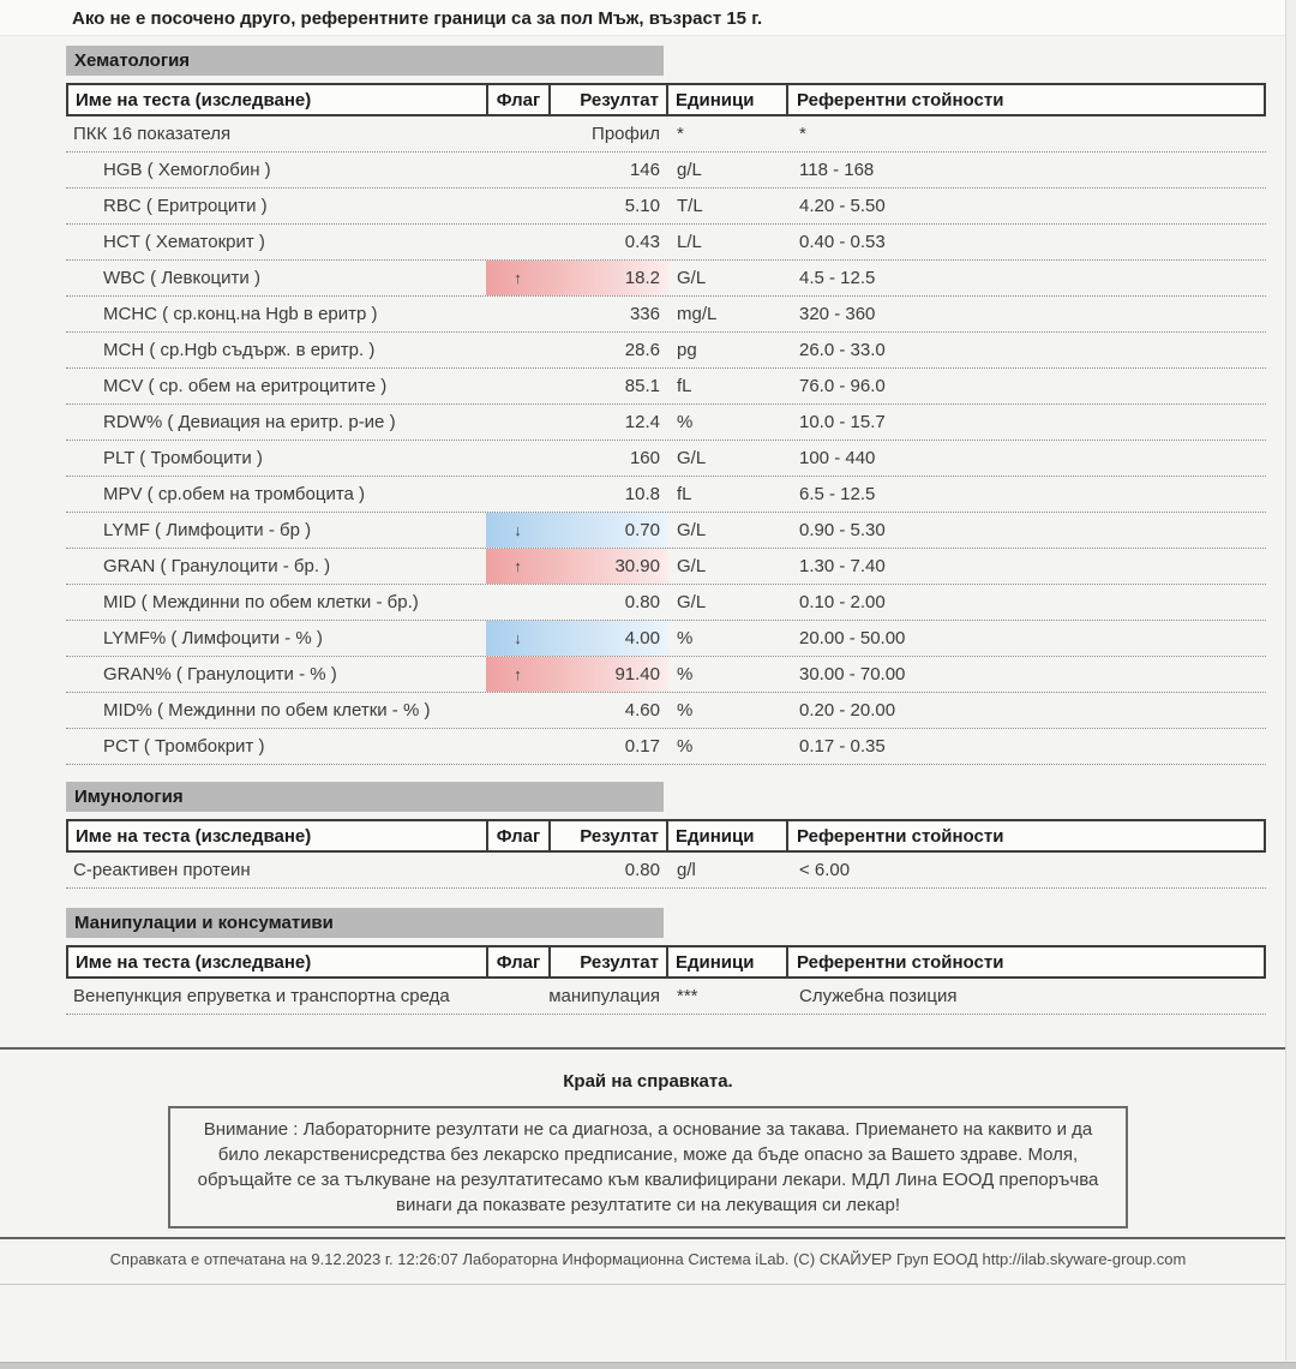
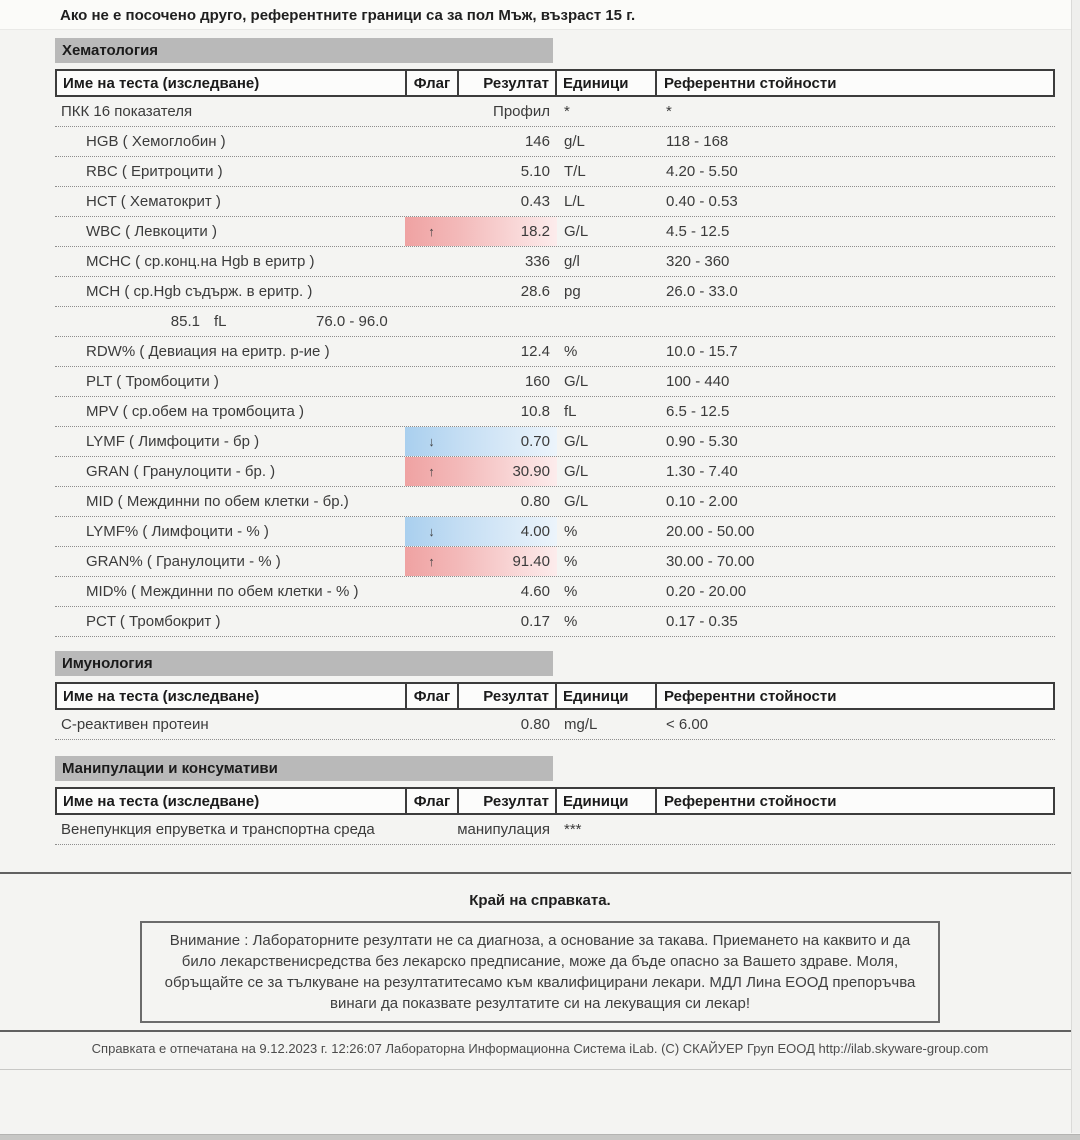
  Ако не е посочено друго, референтните граници са за пол Мъж, възраст 15 г.
  Хематология
  Име на теста (изследване)
  Флаг
  Резултат
  Единици
  Референтни стойности
  ПКК 16 показателя
  Профил
  *
  *
  HGB ( Хемоглобин )
  146
  g/L
  118 - 168
  RBC ( Еритроцити )
  5.10
  T/L
  4.20 - 5.50
  HCT ( Хематокрит )
  0.43
  L/L
  0.40 - 0.53
  WBC ( Левкоцити )
  ↑
  18.2
  G/L
  4.5 - 12.5
  MCHC ( ср.конц.на Hgb в еритр )
  336
- mg/L
+ g/l
  320 - 360
  MCH ( ср.Hgb съдърж. в еритр. )
  28.6
  pg
  26.0 - 33.0
- MCV ( ср. обем на еритроцитите )
  85.1
  fL
  76.0 - 96.0
  RDW% ( Девиация на еритр. р-ие )
  12.4
  %
  10.0 - 15.7
  PLT ( Тромбоцити )
  160
  G/L
  100 - 440
  MPV ( ср.обем на тромбоцита )
  10.8
  fL
  6.5 - 12.5
  LYMF ( Лимфоцити - бр )
  ↓
  0.70
  G/L
  0.90 - 5.30
  GRAN ( Гранулоцити - бр. )
  ↑
  30.90
  G/L
  1.30 - 7.40
  MID ( Междинни по обем клетки - бр.)
  0.80
  G/L
  0.10 - 2.00
  LYMF% ( Лимфоцити - % )
  ↓
  4.00
  %
  20.00 - 50.00
  GRAN% ( Гранулоцити - % )
  ↑
  91.40
  %
  30.00 - 70.00
  MID% ( Междинни по обем клетки - % )
  4.60
  %
  0.20 - 20.00
  PCT ( Тромбокрит )
  0.17
  %
  0.17 - 0.35
  Имунология
  Име на теста (изследване)
  Флаг
  Резултат
  Единици
  Референтни стойности
  С-реактивен протеин
  0.80
- g/l
+ mg/L
  < 6.00
  Манипулации и консумативи
  Име на теста (изследване)
  Флаг
  Резултат
  Единици
  Референтни стойности
  Венепункция епруветка и транспортна среда
  манипулация
  ***
- Служебна позиция
  Край на справката.
  Внимание : Лабораторните резултати не са диагноза, а основание за такава. Приемането на каквито и да било лекарственисредства без лекарско предписание, може да бъде опасно за Вашето здраве. Моля, обръщайте се за тълкуване на резултатитесамо към квалифицирани лекари. МДЛ Лина ЕООД препоръчва винаги да показвате резултатите си на лекуващия си лекар!
  Справката е отпечатана на 9.12.2023 г. 12:26:07 Лабораторна Информационна Система iLab. (С) СКАЙУЕР Груп ЕООД http://ilab.skyware-group.com
